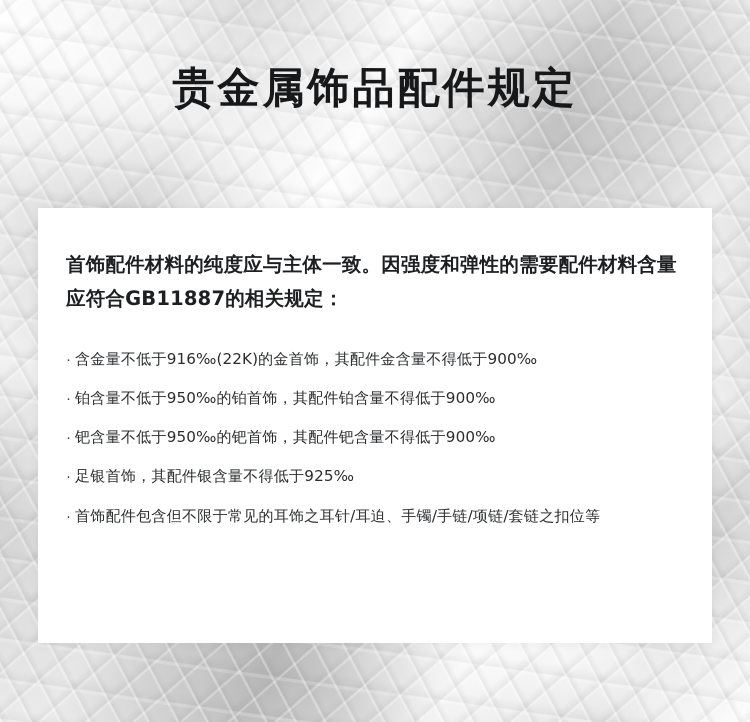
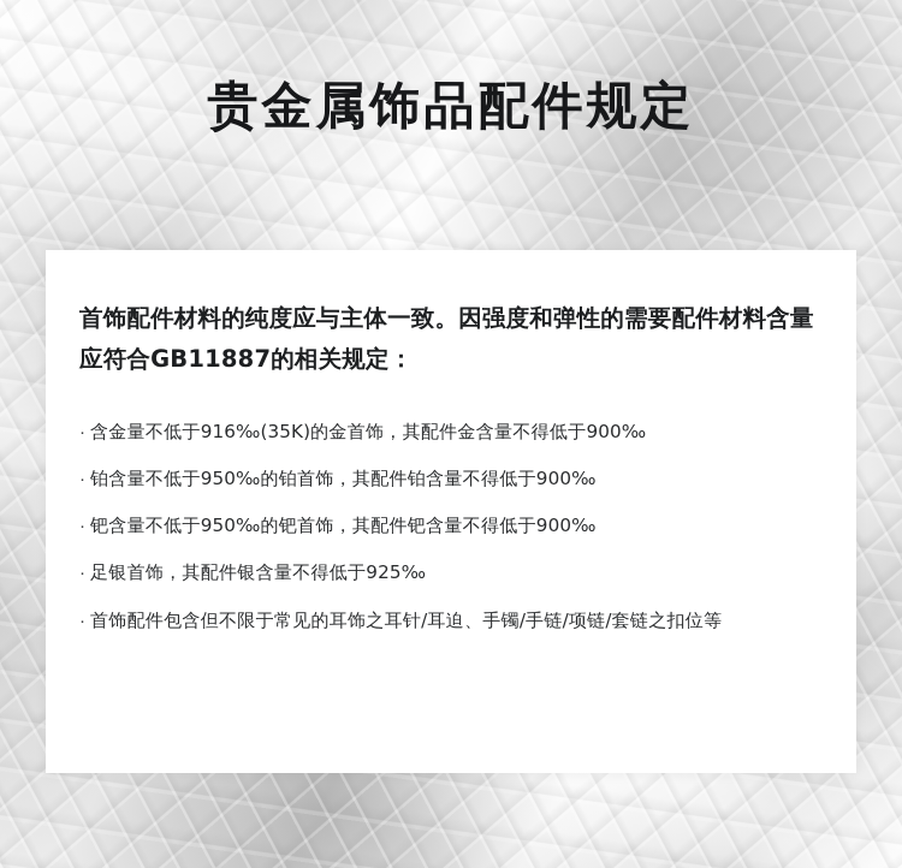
  贵金属饰品配件规定
  首饰配件材料的纯度应与主体一致。因强度和弹性的需要配件材料含量应符合GB11887的相关规定：
  ·
- 含金量不低于916‰(22K)的金首饰，其配件金含量不得低于900‰
+ 含金量不低于916‰(35K)的金首饰，其配件金含量不得低于900‰
  ·
  铂含量不低于950‰的铂首饰，其配件铂含量不得低于900‰
  ·
  钯含量不低于950‰的钯首饰，其配件钯含量不得低于900‰
  ·
  足银首饰，其配件银含量不得低于925‰
  ·
  首饰配件包含但不限于常见的耳饰之耳针/耳迫、手镯/手链/项链/套链之扣位等
